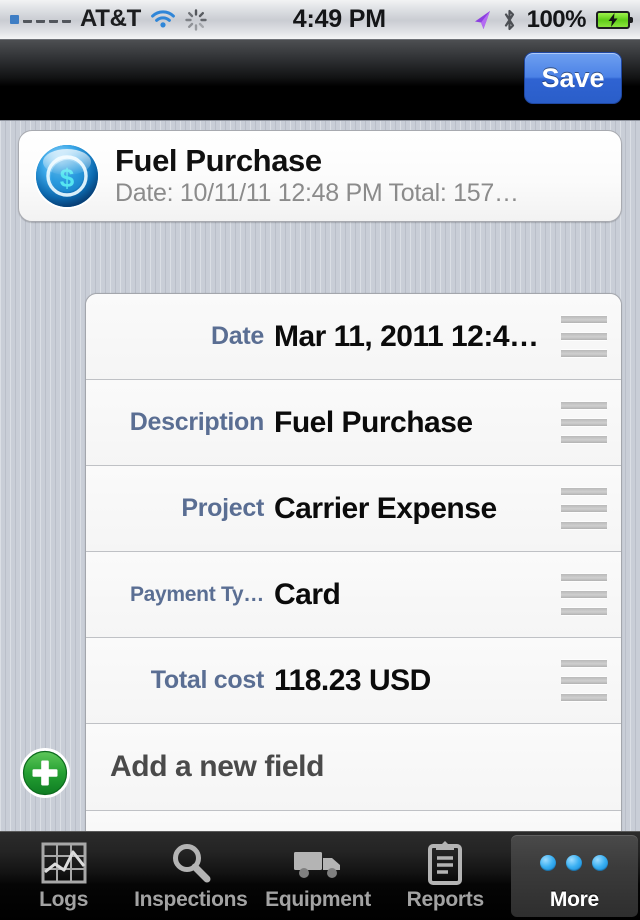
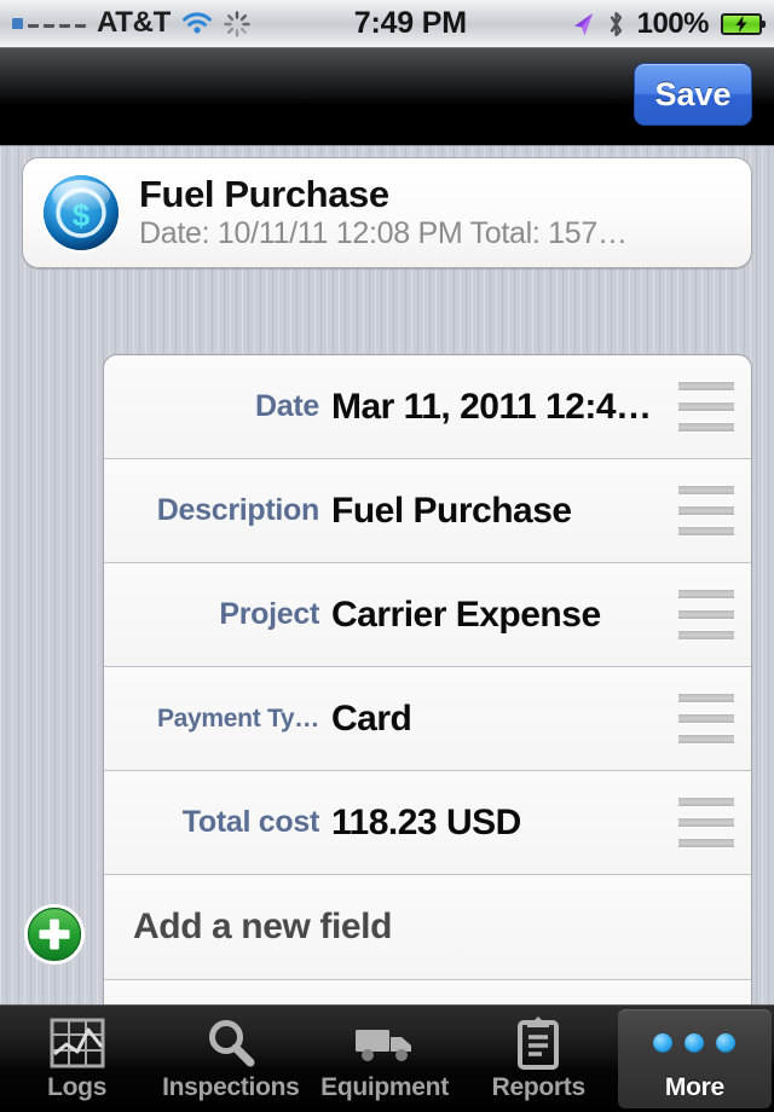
  AT&T
- 4:49 PM
+ 7:49 PM
  100%
  Save
  $
  Fuel Purchase
- Date: 10/11/11 12:48 PM Total: 157…
+ Date: 10/11/11 12:08 PM Total: 157…
  Date
  Mar 11, 2011 12:4…
  Description
  Fuel Purchase
  Project
  Carrier Expense
  Payment Ty…
  Card
  Total cost
  118.23 USD
  Add a new field
  Logs
  Inspections
  Equipment
  Reports
  More
